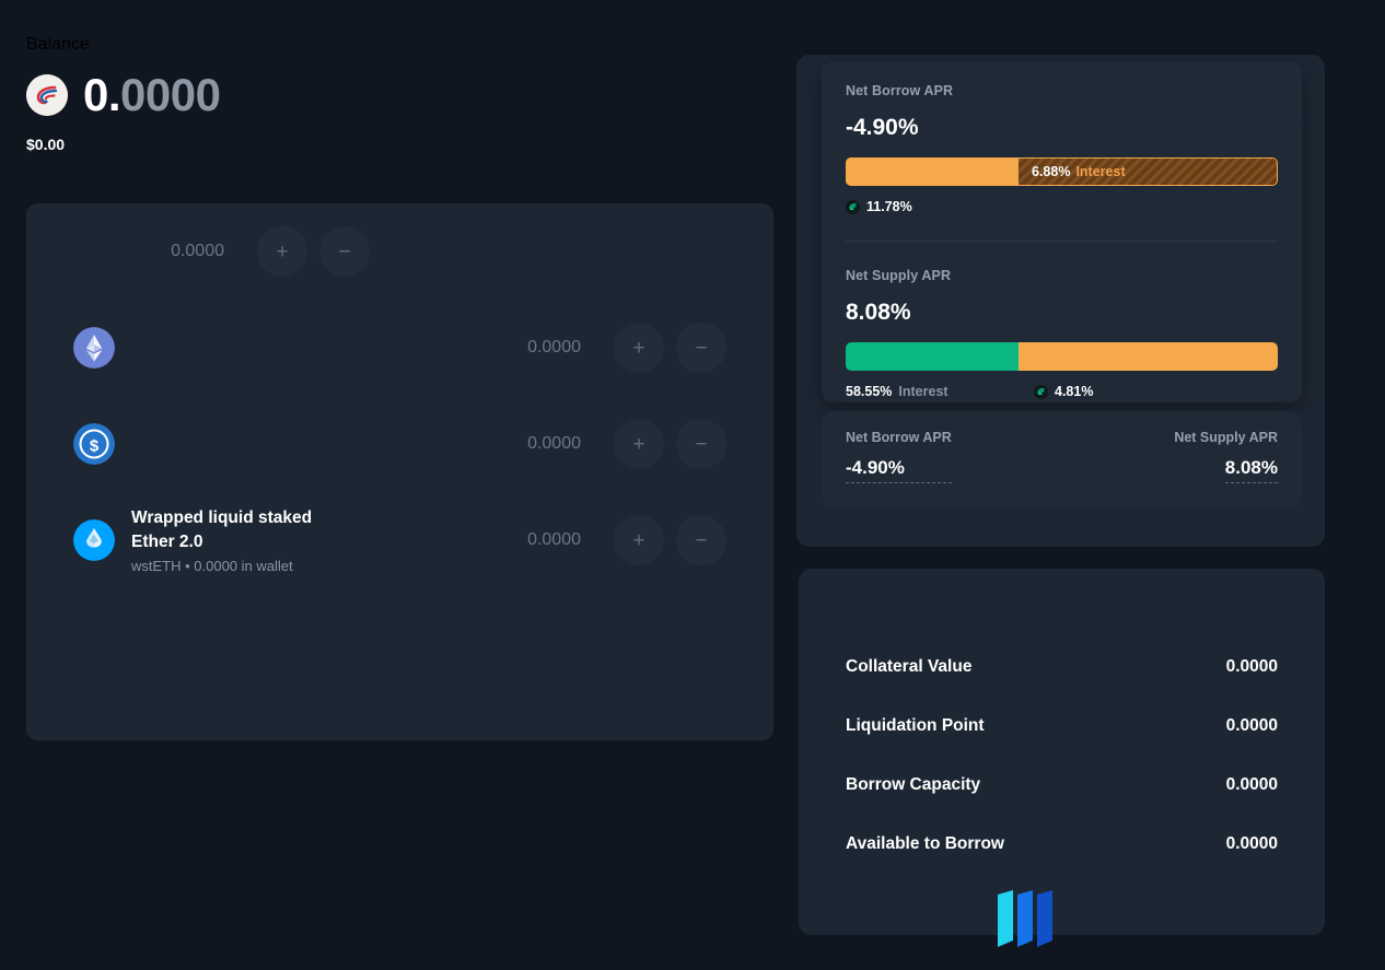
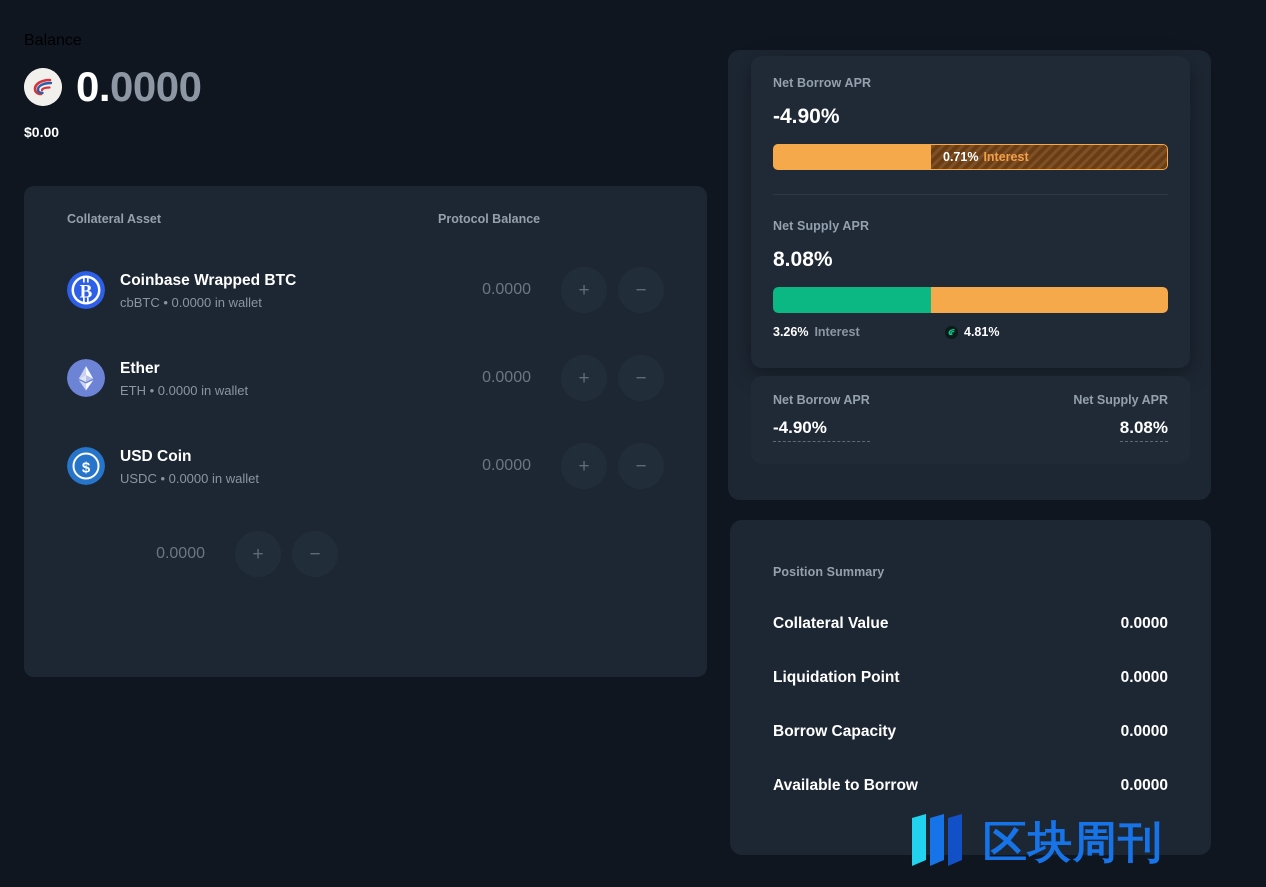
  Balance
  0.0000
  $0.00
+ Collateral Asset
+ Protocol Balance
+ B
+ Coinbase Wrapped BTC
+ cbBTC • 0.0000 in wallet
  0.0000
  +
  −
+ Ether
+ ETH • 0.0000 in wallet
  0.0000
  +
  −
  $
+ USD Coin
+ USDC • 0.0000 in wallet
  0.0000
  +
  −
- Wrapped liquid staked Ether 2.0
- wstETH • 0.0000 in wallet
  0.0000
  +
  −
  Net Borrow APR
  -4.90%
- 6.88%
+ 0.71%
  Interest
- 11.78%
  Net Supply APR
  8.08%
- 58.55%
+ 3.26%
  Interest
  4.81%
  Net Borrow APR
  -4.90%
  Net Supply APR
  8.08%
+ Position Summary
  Collateral Value
  0.0000
  Liquidation Point
  0.0000
  Borrow Capacity
  0.0000
  Available to Borrow
  0.0000
+ 区块周刊
